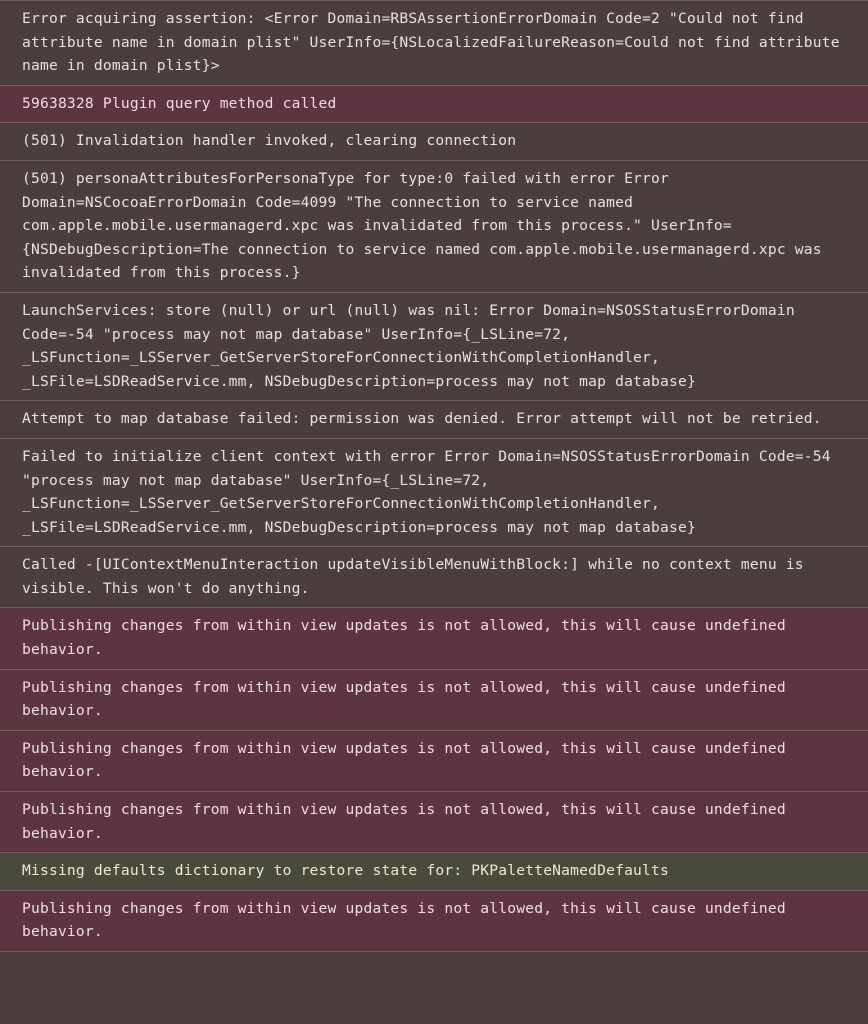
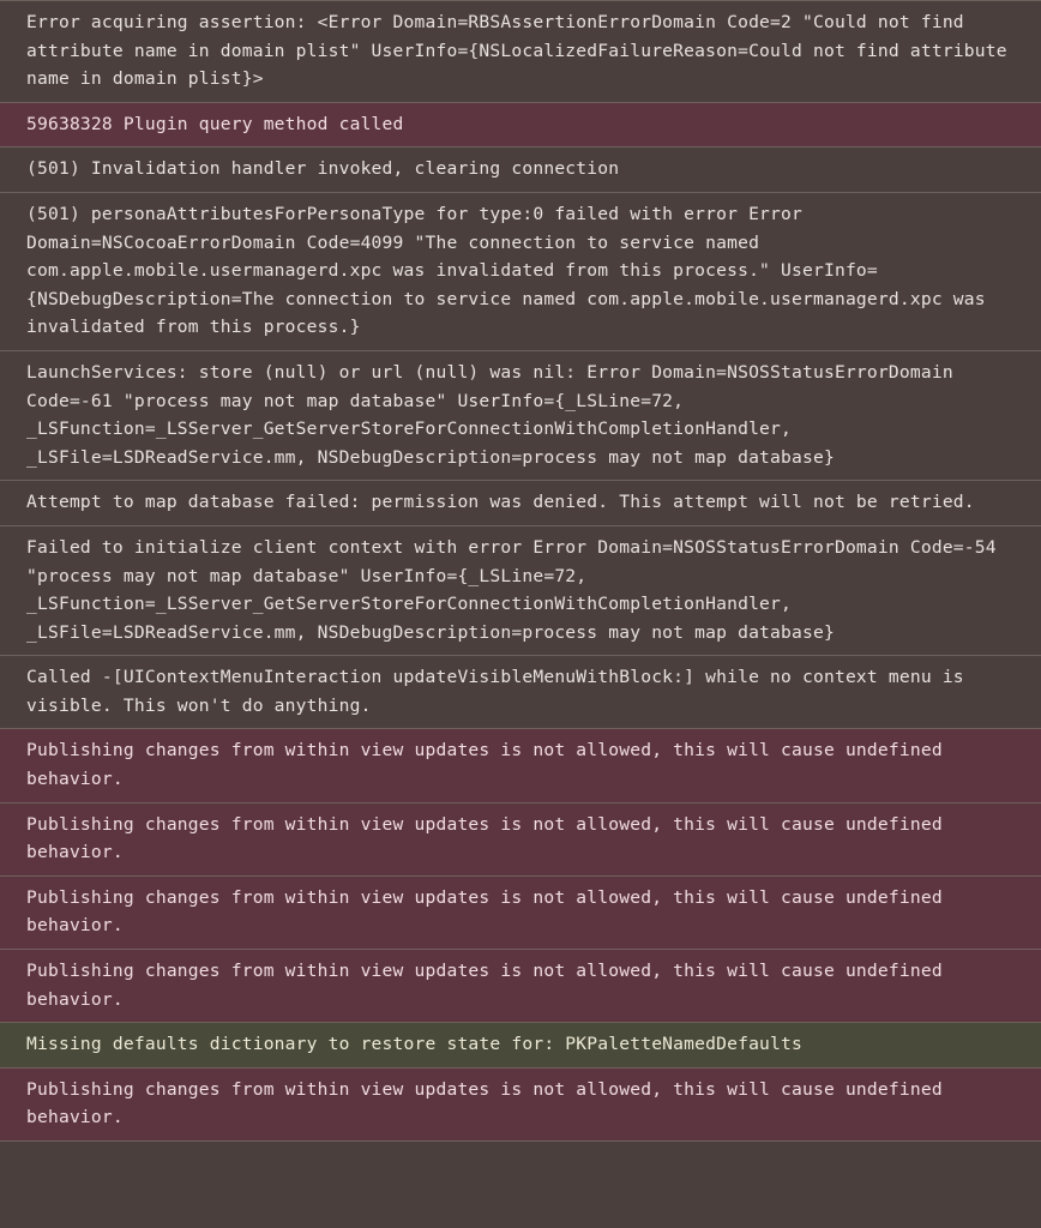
  Error acquiring assertion: <Error Domain=RBSAssertionErrorDomain Code=2 "Could not find attribute name in domain plist" UserInfo={NSLocalizedFailureReason=Could not find attribute name in domain plist}>
  59638328 Plugin query method called
  (501) Invalidation handler invoked, clearing connection
  (501) personaAttributesForPersonaType for type:0 failed with error Error Domain=NSCocoaErrorDomain Code=4099 "The connection to service named com.apple.mobile.usermanagerd.xpc was invalidated from this process." UserInfo={NSDebugDescription=The connection to service named com.apple.mobile.usermanagerd.xpc was invalidated from this process.}
- LaunchServices: store (null) or url (null) was nil: Error Domain=NSOSStatusErrorDomain Code=-54 "process may not map database" UserInfo={_LSLine=72, _LSFunction=_LSServer_GetServerStoreForConnectionWithCompletionHandler, _LSFile=LSDReadService.mm, NSDebugDescription=process may not map database}
+ LaunchServices: store (null) or url (null) was nil: Error Domain=NSOSStatusErrorDomain Code=-61 "process may not map database" UserInfo={_LSLine=72, _LSFunction=_LSServer_GetServerStoreForConnectionWithCompletionHandler, _LSFile=LSDReadService.mm, NSDebugDescription=process may not map database}
- Attempt to map database failed: permission was denied. Error attempt will not be retried.
+ Attempt to map database failed: permission was denied. This attempt will not be retried.
  Failed to initialize client context with error Error Domain=NSOSStatusErrorDomain Code=-54 "process may not map database" UserInfo={_LSLine=72, _LSFunction=_LSServer_GetServerStoreForConnectionWithCompletionHandler, _LSFile=LSDReadService.mm, NSDebugDescription=process may not map database}
  Called -[UIContextMenuInteraction updateVisibleMenuWithBlock:] while no context menu is visible. This won't do anything.
  Publishing changes from within view updates is not allowed, this will cause undefined behavior.
  Publishing changes from within view updates is not allowed, this will cause undefined behavior.
  Publishing changes from within view updates is not allowed, this will cause undefined behavior.
  Publishing changes from within view updates is not allowed, this will cause undefined behavior.
  Missing defaults dictionary to restore state for: PKPaletteNamedDefaults
  Publishing changes from within view updates is not allowed, this will cause undefined behavior.
